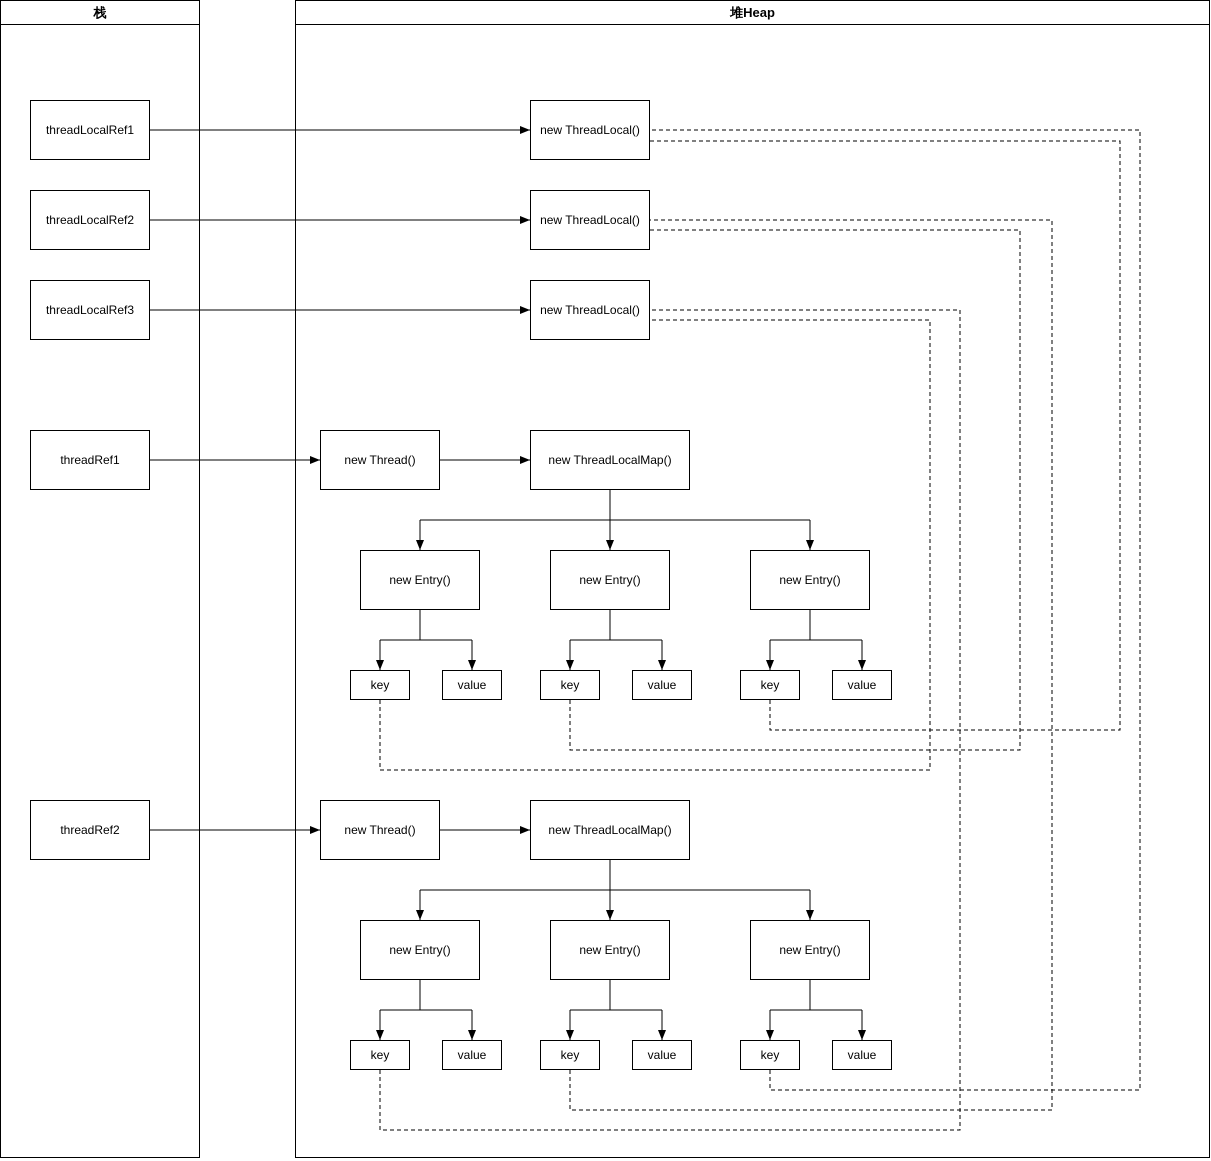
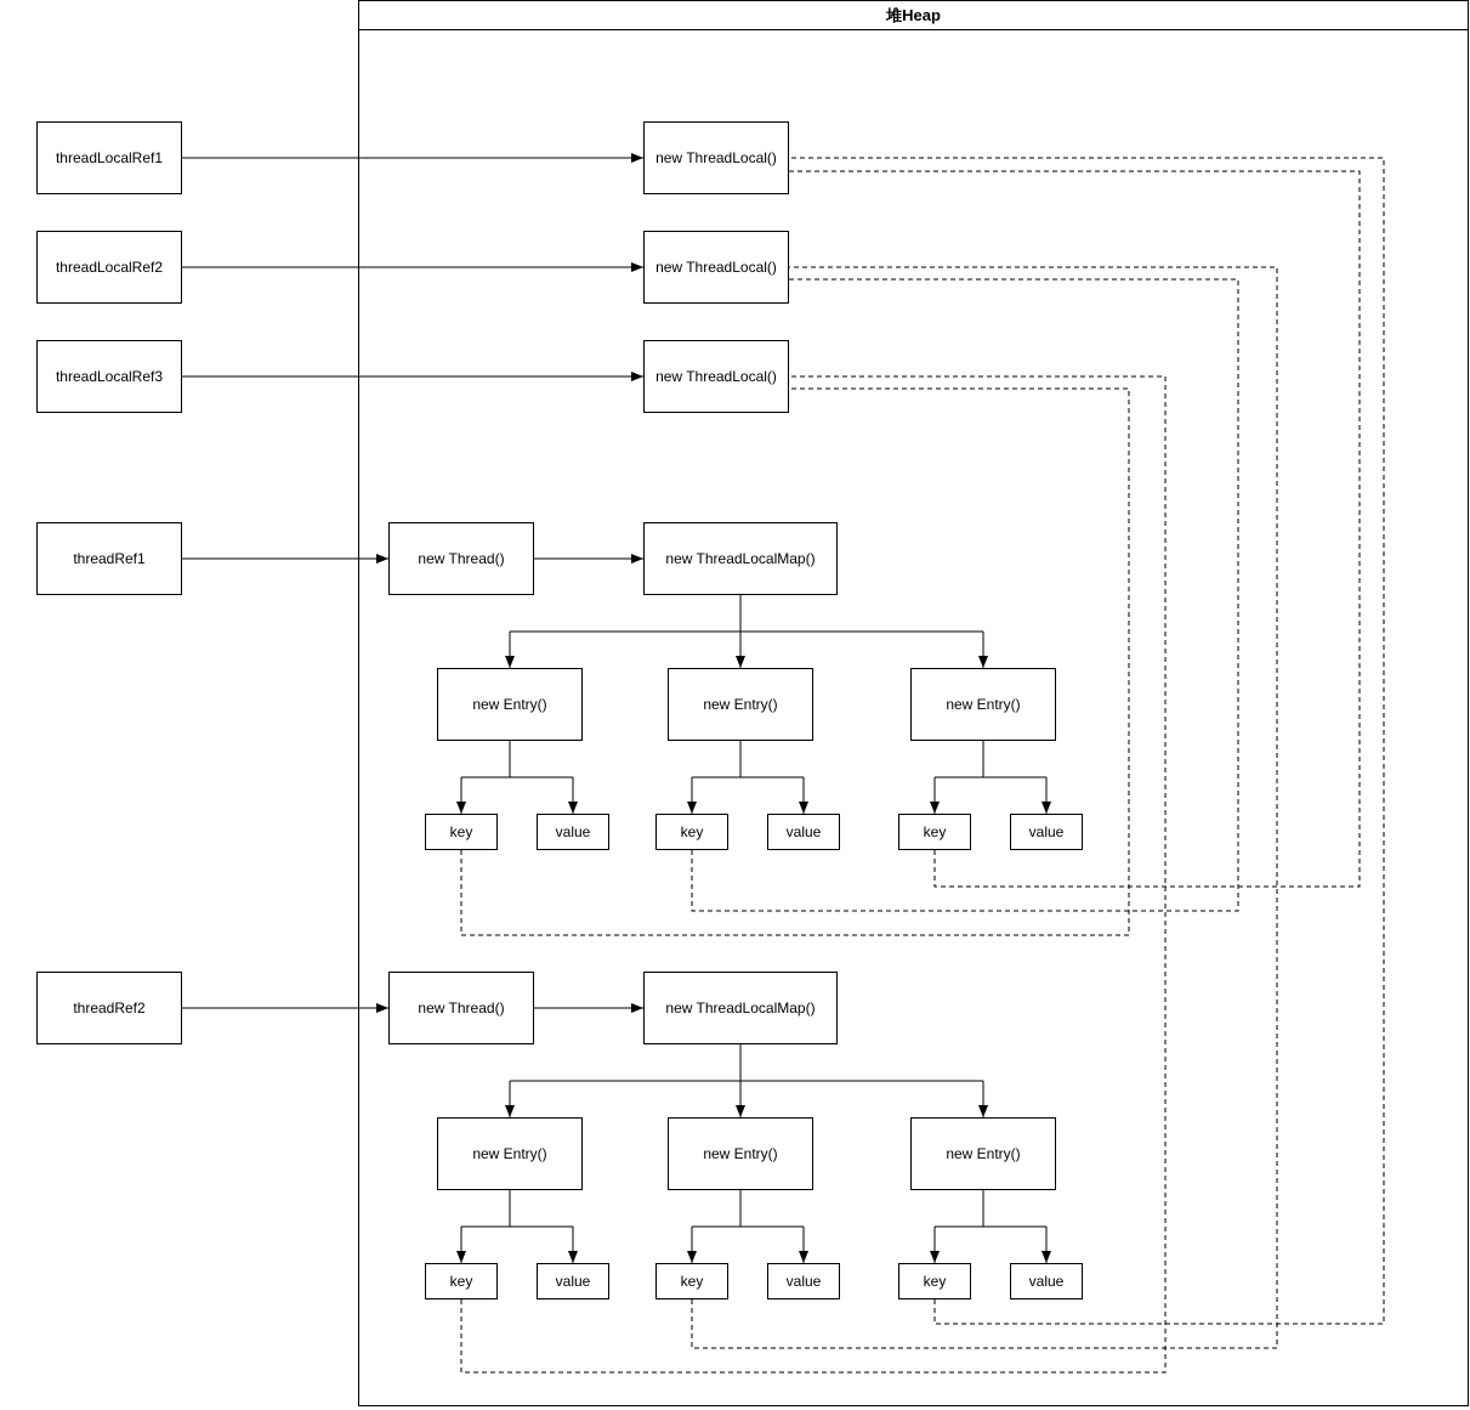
- 栈
  堆Heap
  threadLocalRef1
  threadLocalRef2
  threadLocalRef3
  threadRef1
  threadRef2
  new ThreadLocal()
  new ThreadLocal()
  new ThreadLocal()
  new Thread()
  new ThreadLocalMap()
  new Entry()
  new Entry()
  new Entry()
  key
  value
  key
  value
  key
  value
  new Thread()
  new ThreadLocalMap()
  new Entry()
  new Entry()
  new Entry()
  key
  value
  key
  value
  key
  value
